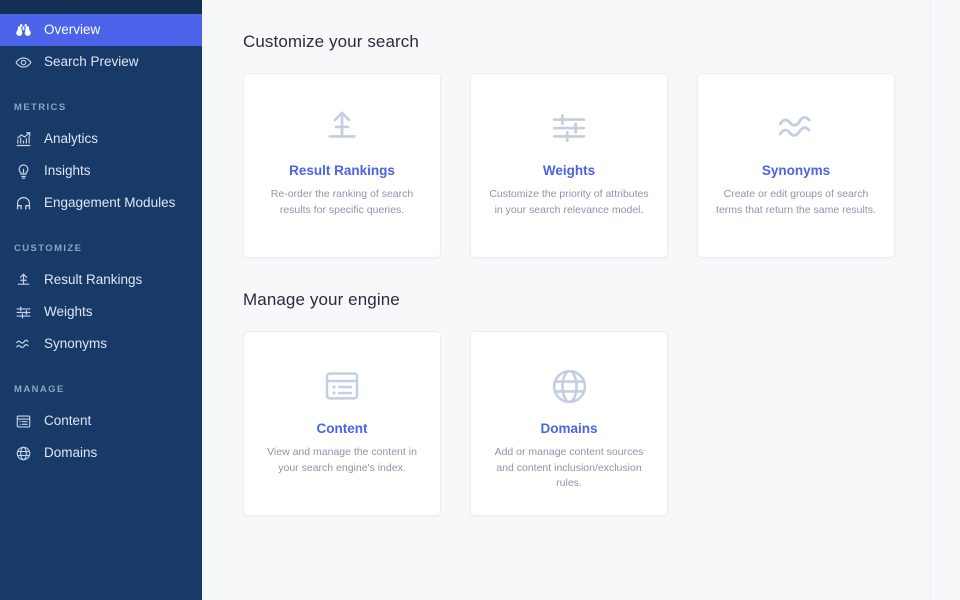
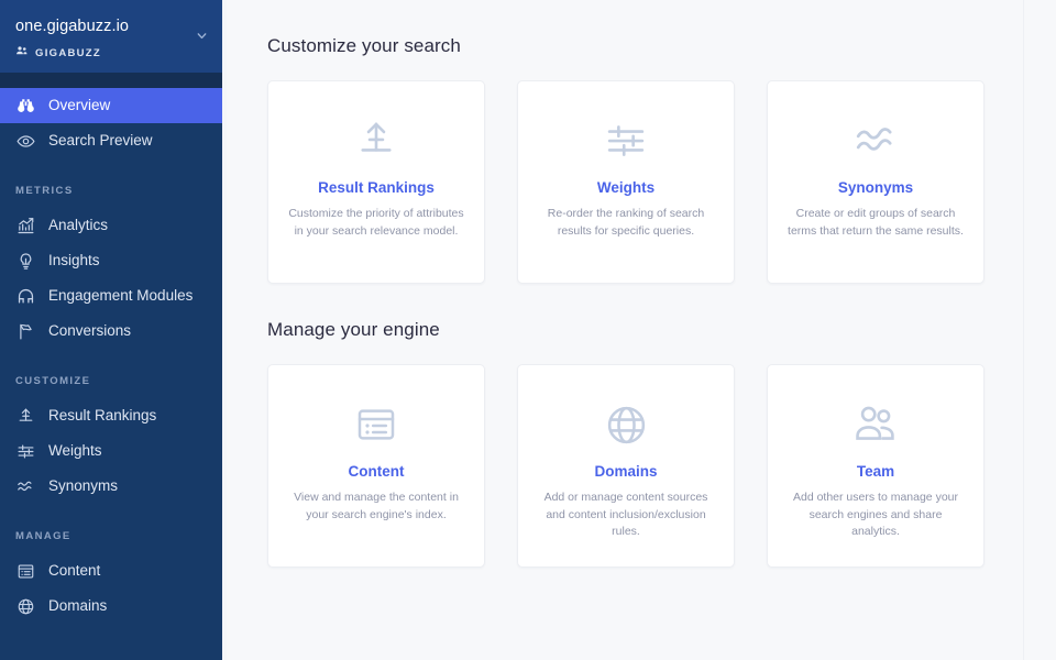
+ one.gigabuzz.io
+ GIGABUZZ
  Overview
  Search Preview
  METRICS
  Analytics
  Insights
  Engagement Modules
+ Conversions
  CUSTOMIZE
  Result Rankings
  Weights
  Synonyms
  MANAGE
  Content
  Domains
  Customize your search
  Result Rankings
- Re-order the ranking of search results for specific queries.
+ Customize the priority of attributes in your search relevance model.
  Weights
- Customize the priority of attributes in your search relevance model.
+ Re-order the ranking of search results for specific queries.
  Synonyms
  Create or edit groups of search terms that return the same results.
  Manage your engine
  Content
  View and manage the content in your search engine's index.
  Domains
  Add or manage content sources and content inclusion/exclusion rules.
+ Team
+ Add other users to manage your search engines and share analytics.
